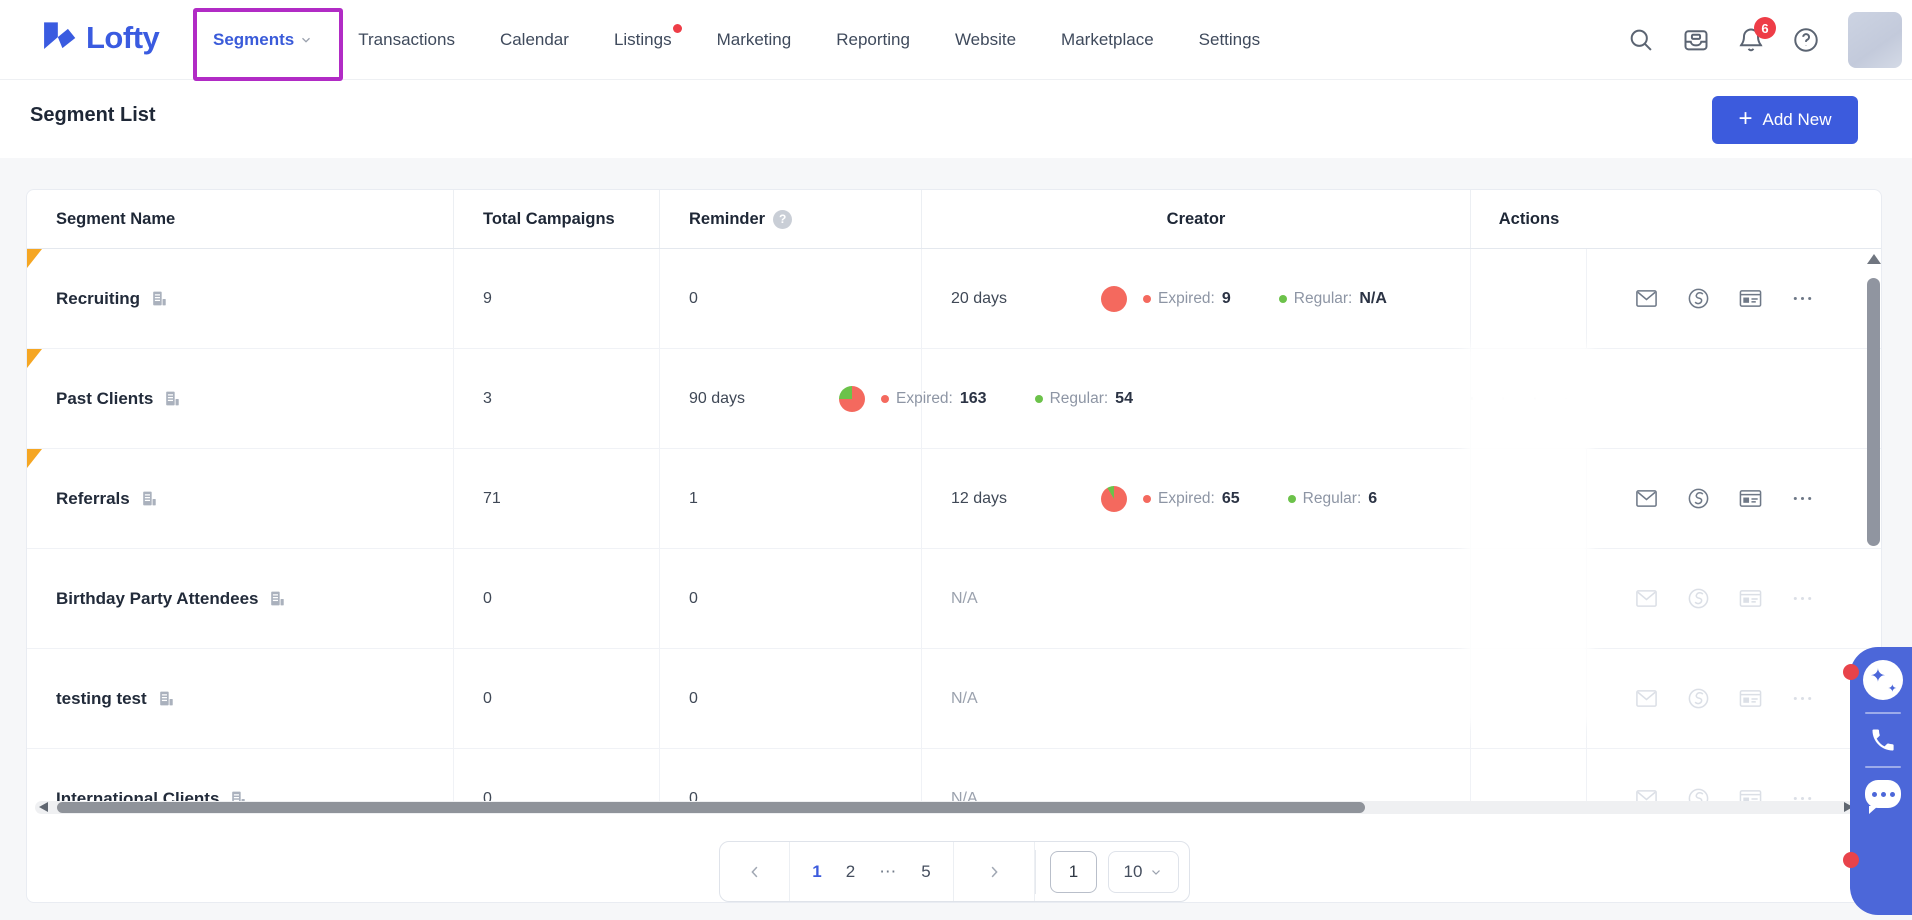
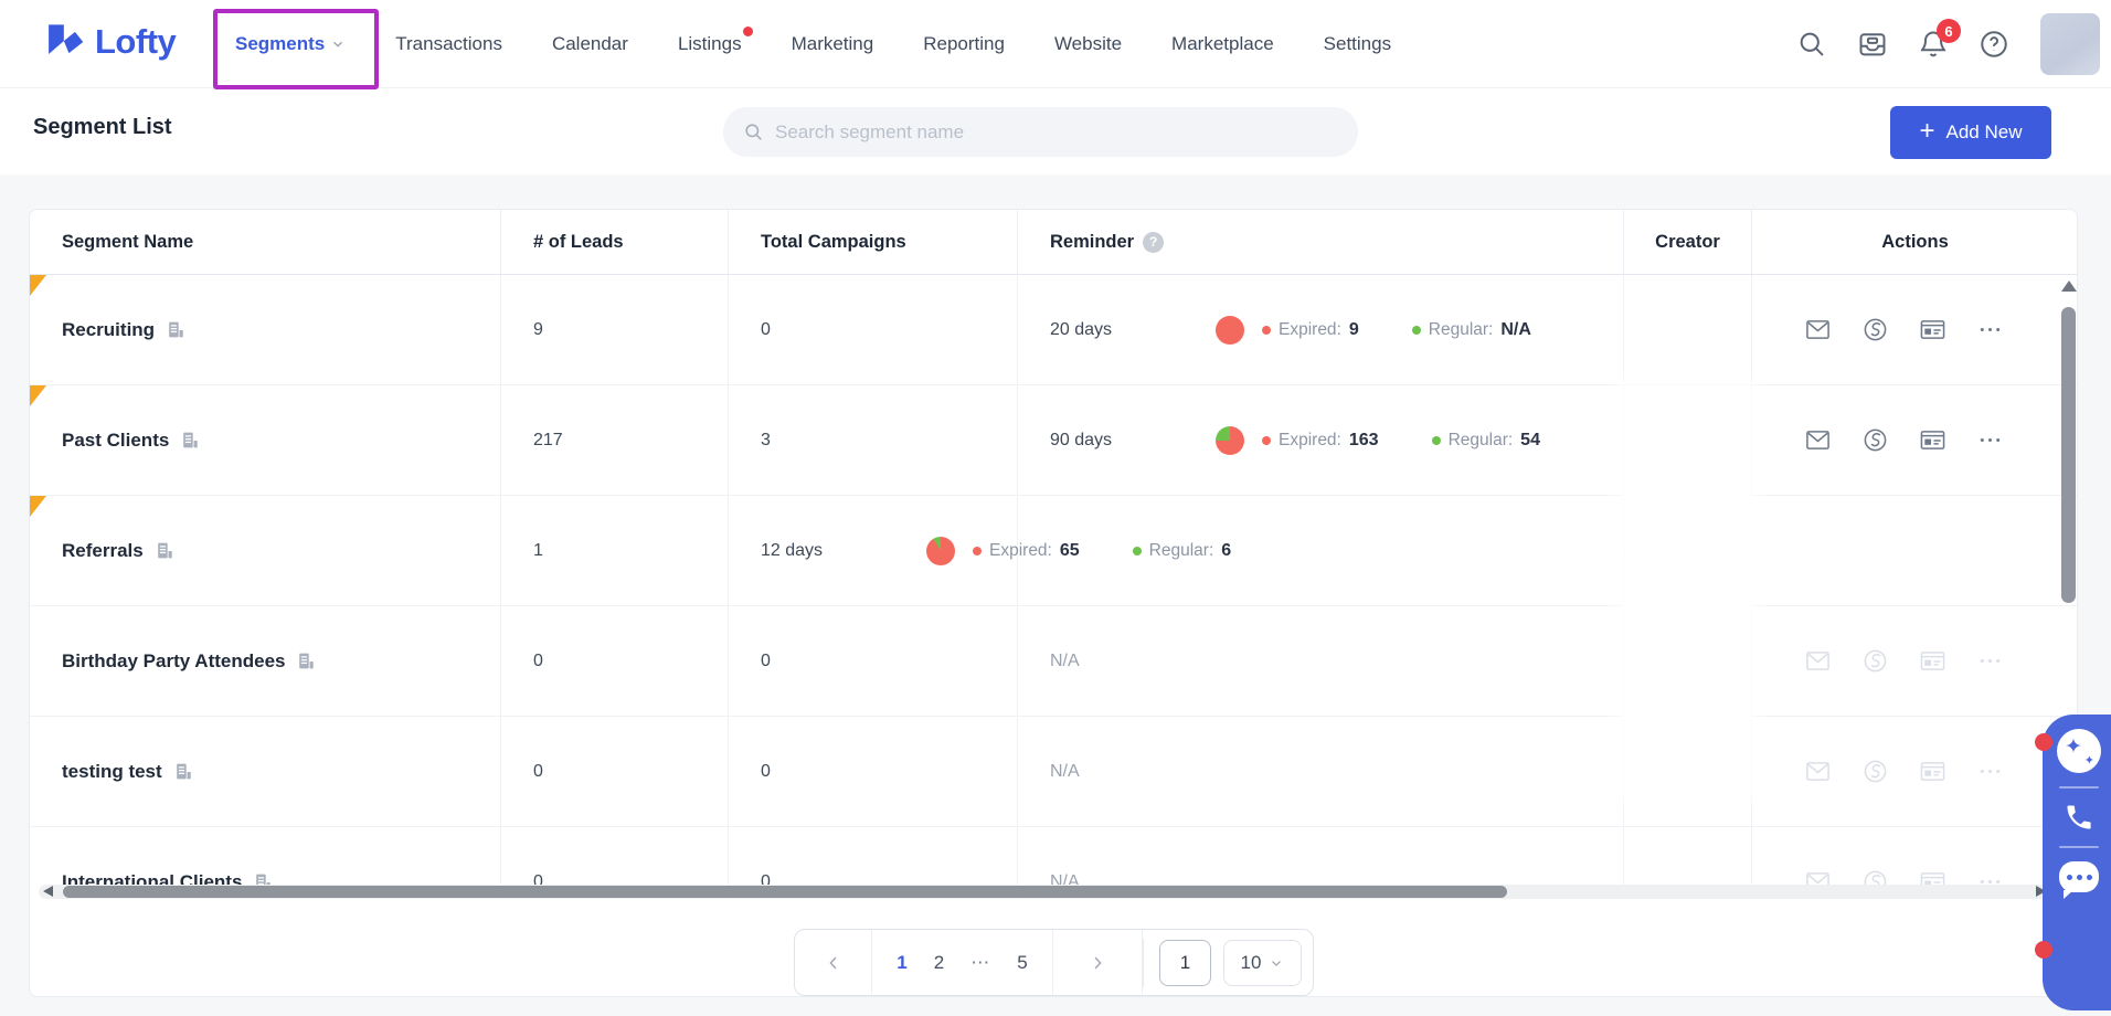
  Lofty
  Segments
  Transactions
  Calendar
  Listings
  Marketing
  Reporting
  Website
  Marketplace
  Settings
  6
  Segment List
+ Search segment name
  +
  Add New
  Segment Name
+ # of Leads
  Total Campaigns
  Reminder
  ?
  Creator
  Actions
  Recruiting
  9
  0
  20 days
  Expired:
  9
  Regular:
  N/A
  Past Clients
+ 217
  3
  90 days
  Expired:
  163
  Regular:
  54
  Referrals
- 71
  1
  12 days
  Expired:
  65
  Regular:
  6
  Birthday Party Attendees
  0
  0
  N/A
  testing test
  0
  0
  N/A
  International Clients
  0
  0
  N/A
  1
  2
  ⋯
  5
  1
  10
  ✦
  ✦
